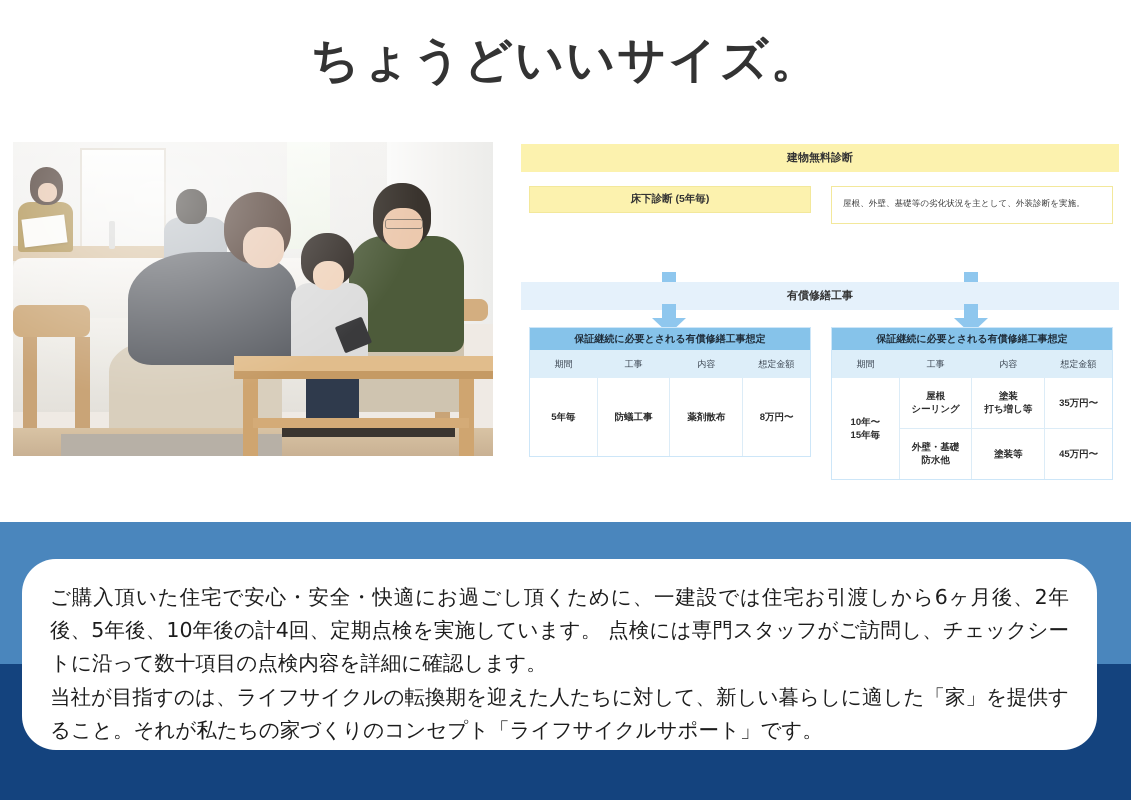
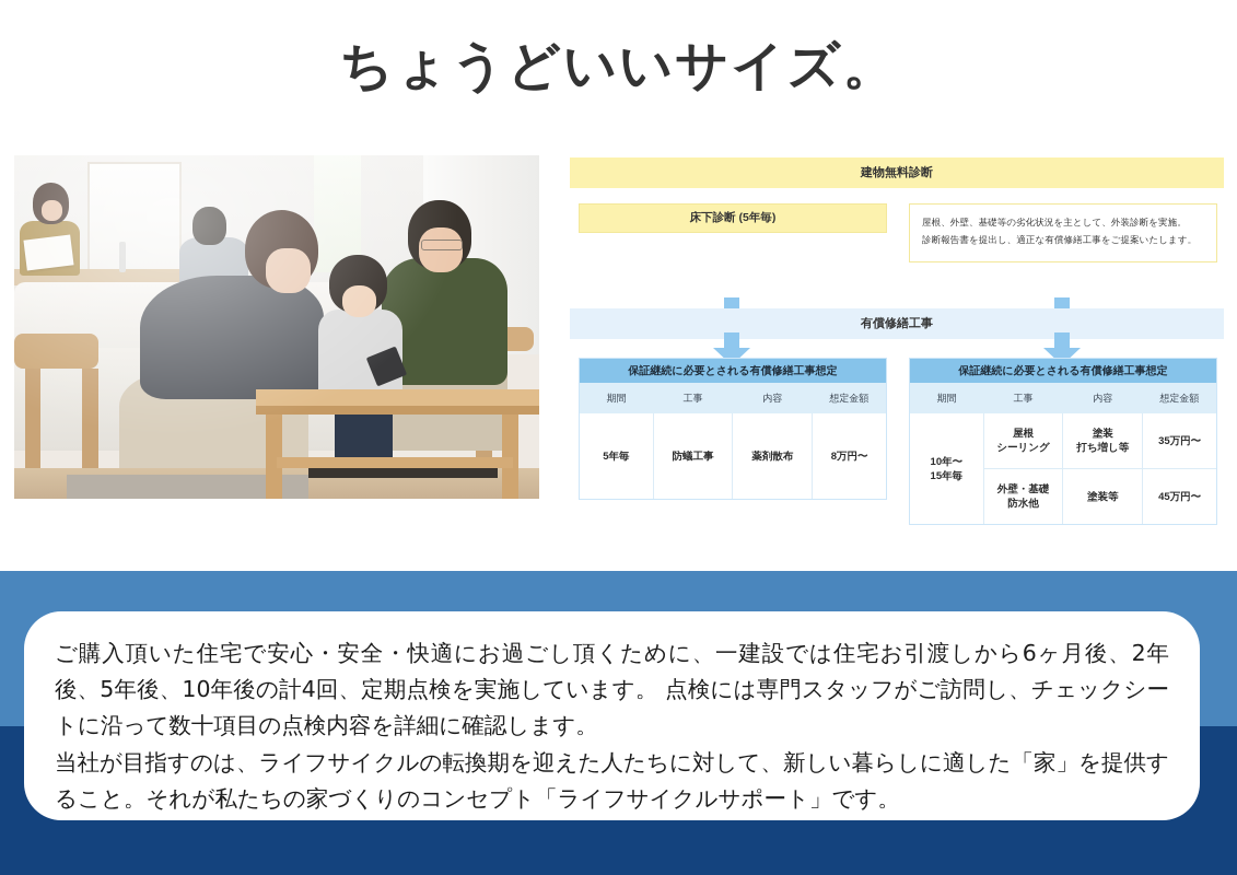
  ちょうどいいサイズ。
  建物無料診断
  床下診断 (5年毎)
  屋根、外壁、基礎等の劣化状況を主として、外装診断を実施。
+ 診断報告書を提出し、適正な有償修繕工事をご提案いたします。
  有償修繕工事
  保証継続に必要とされる有償修繕工事想定
  期間	工事	内容	想定金額
  5年毎	防蟻工事	薬剤散布	8万円〜
  保証継続に必要とされる有償修繕工事想定
  期間	工事	内容	想定金額
  10年〜 15年毎	屋根 シーリング	塗装 打ち増し等	35万円〜
  外壁・基礎 防水他	塗装等	45万円〜
  ご購入頂いた住宅で安心・安全・快適にお過ごし頂くために、一建設では住宅お引渡しから6ヶ月後、2年後、5年後、10年後の計4回、定期点検を実施しています。 点検には専門スタッフがご訪問し、チェックシートに沿って数十項目の点検内容を詳細に確認します。
  当社が目指すのは、ライフサイクルの転換期を迎えた人たちに対して、新しい暮らしに適した「家」を提供すること。それが私たちの家づくりのコンセプト「ライフサイクルサポート」です。
